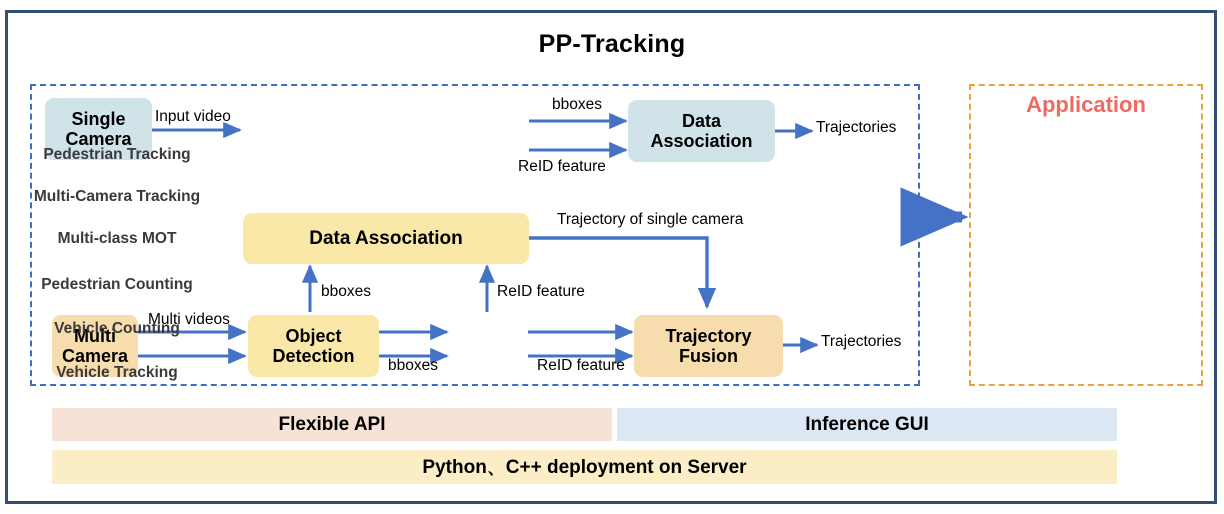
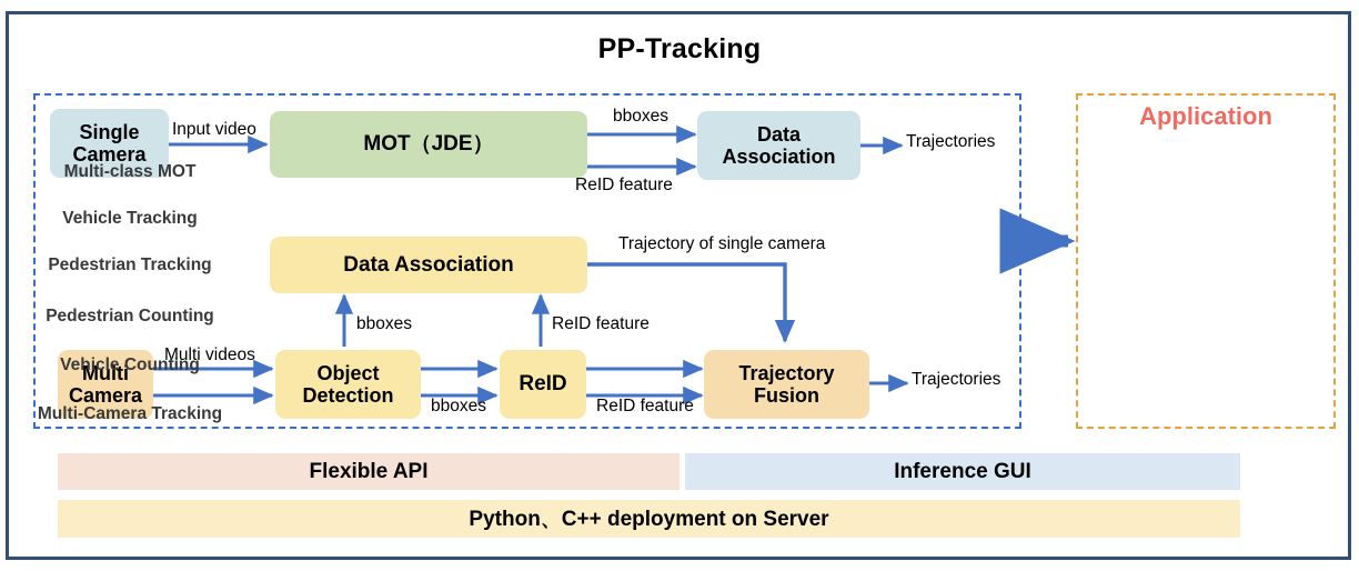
  PP-Tracking
  Single
  Camera
+ MOT（JDE）
  Data
  Association
  Data Association
  Multi
  Camera
  Object
  Detection
+ ReID
  Trajectory
  Fusion
  Input video
  bboxes
  ReID feature
  Trajectories
  Trajectory of single camera
  bboxes
  ReID feature
  Multi videos
  bboxes
  ReID feature
  Trajectories
  Application
- Pedestrian Tracking
+ Multi-class MOT
- Multi-Camera Tracking
+ Vehicle Tracking
- Multi-class MOT
+ Pedestrian Tracking
  Pedestrian Counting
  Vehicle Counting
- Vehicle Tracking
+ Multi-Camera Tracking
  Flexible API
  Inference GUI
  Python、C++ deployment on Server
